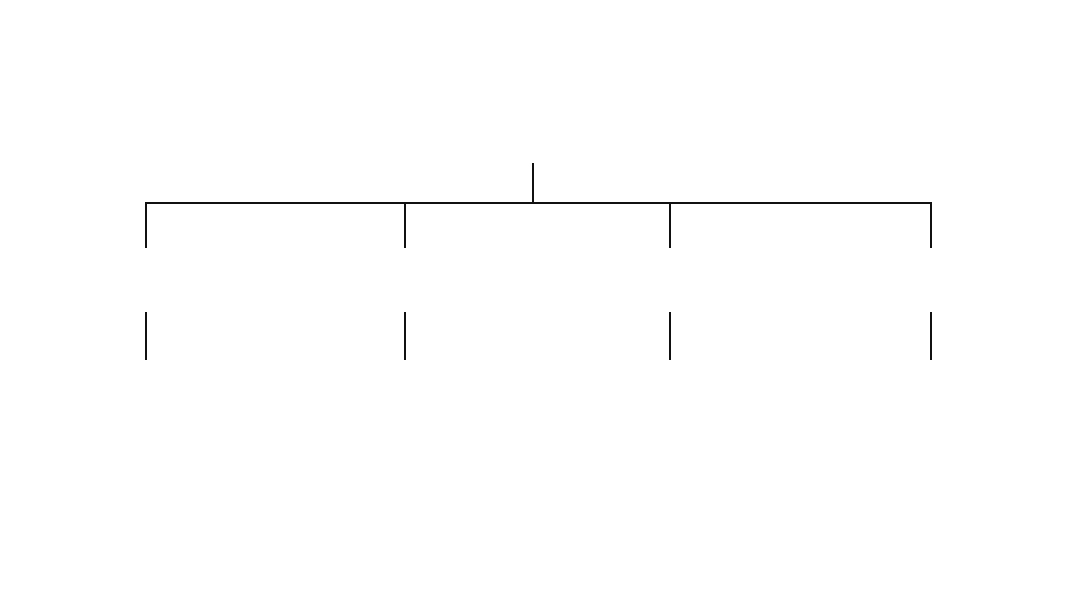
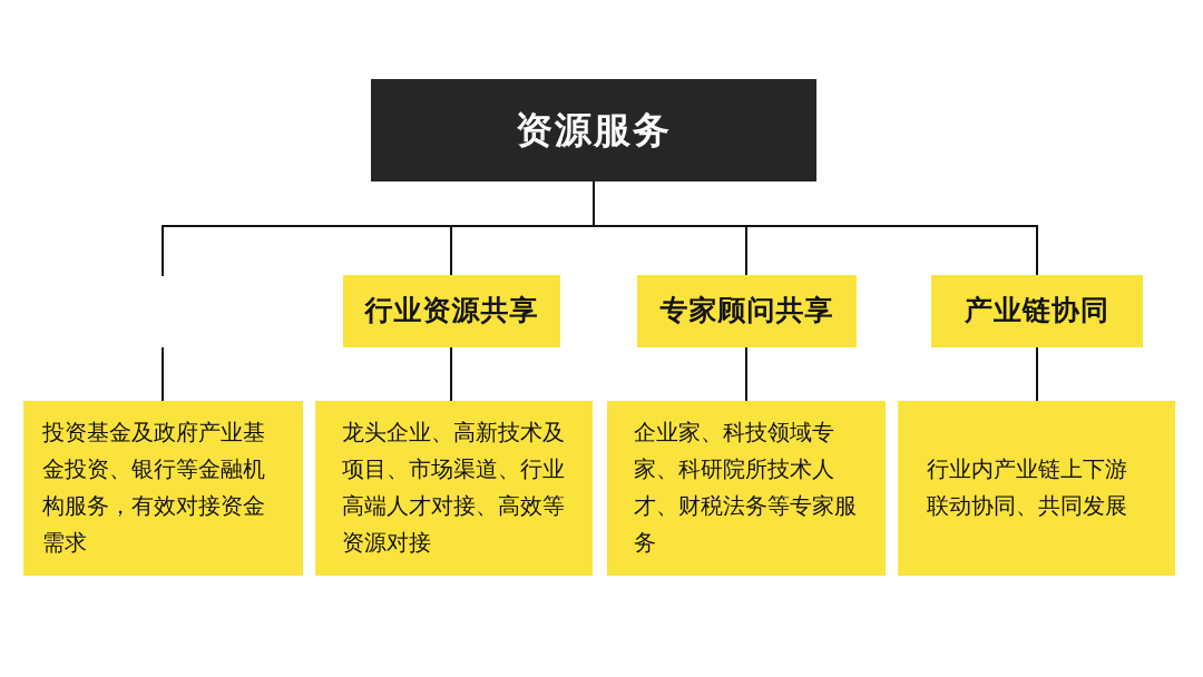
+ 资源服务
+ 行业资源共享
+ 专家顾问共享
+ 产业链协同
+ 投资基金及政府产业基金投资、银行等金融机构服务，有效对接资金需求
+ 龙头企业、高新技术及项目、市场渠道、行业高端人才对接、高效等资源对接
+ 企业家、科技领域专家、科研院所技术人才、财税法务等专家服务
+ 行业内产业链上下游联动协同、共同发展
